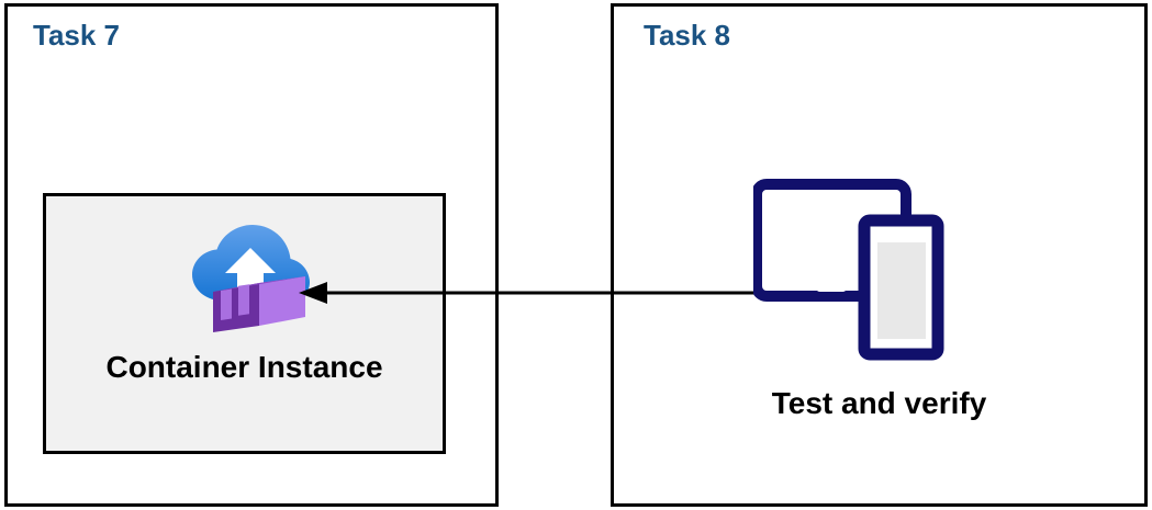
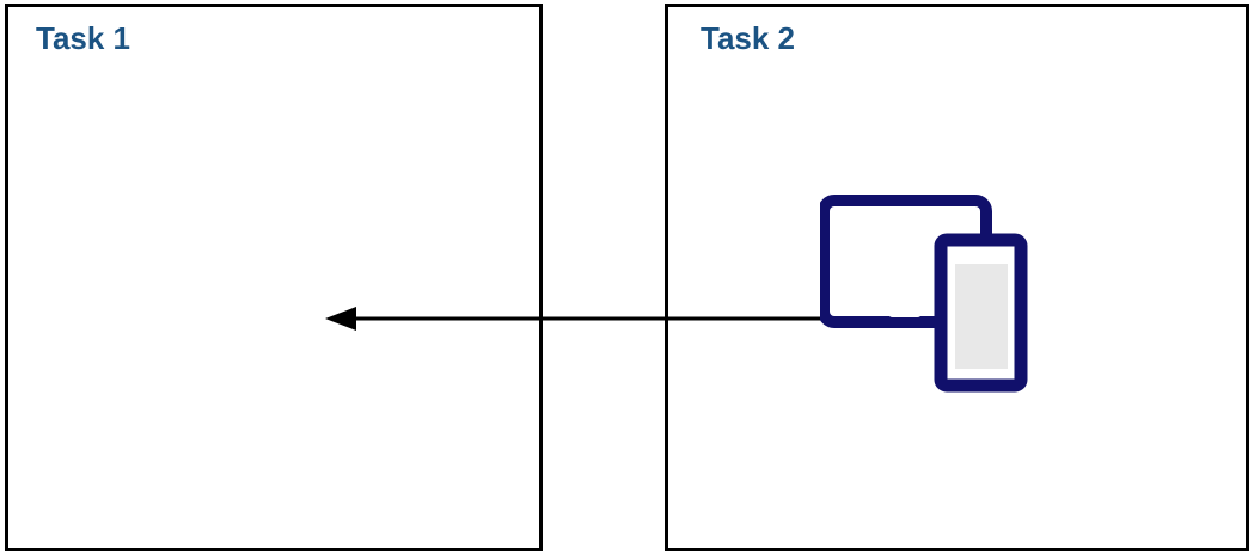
- Task 7
+ Task 1
- Container Instance
- Task 8
+ Task 2
- Test and verify
